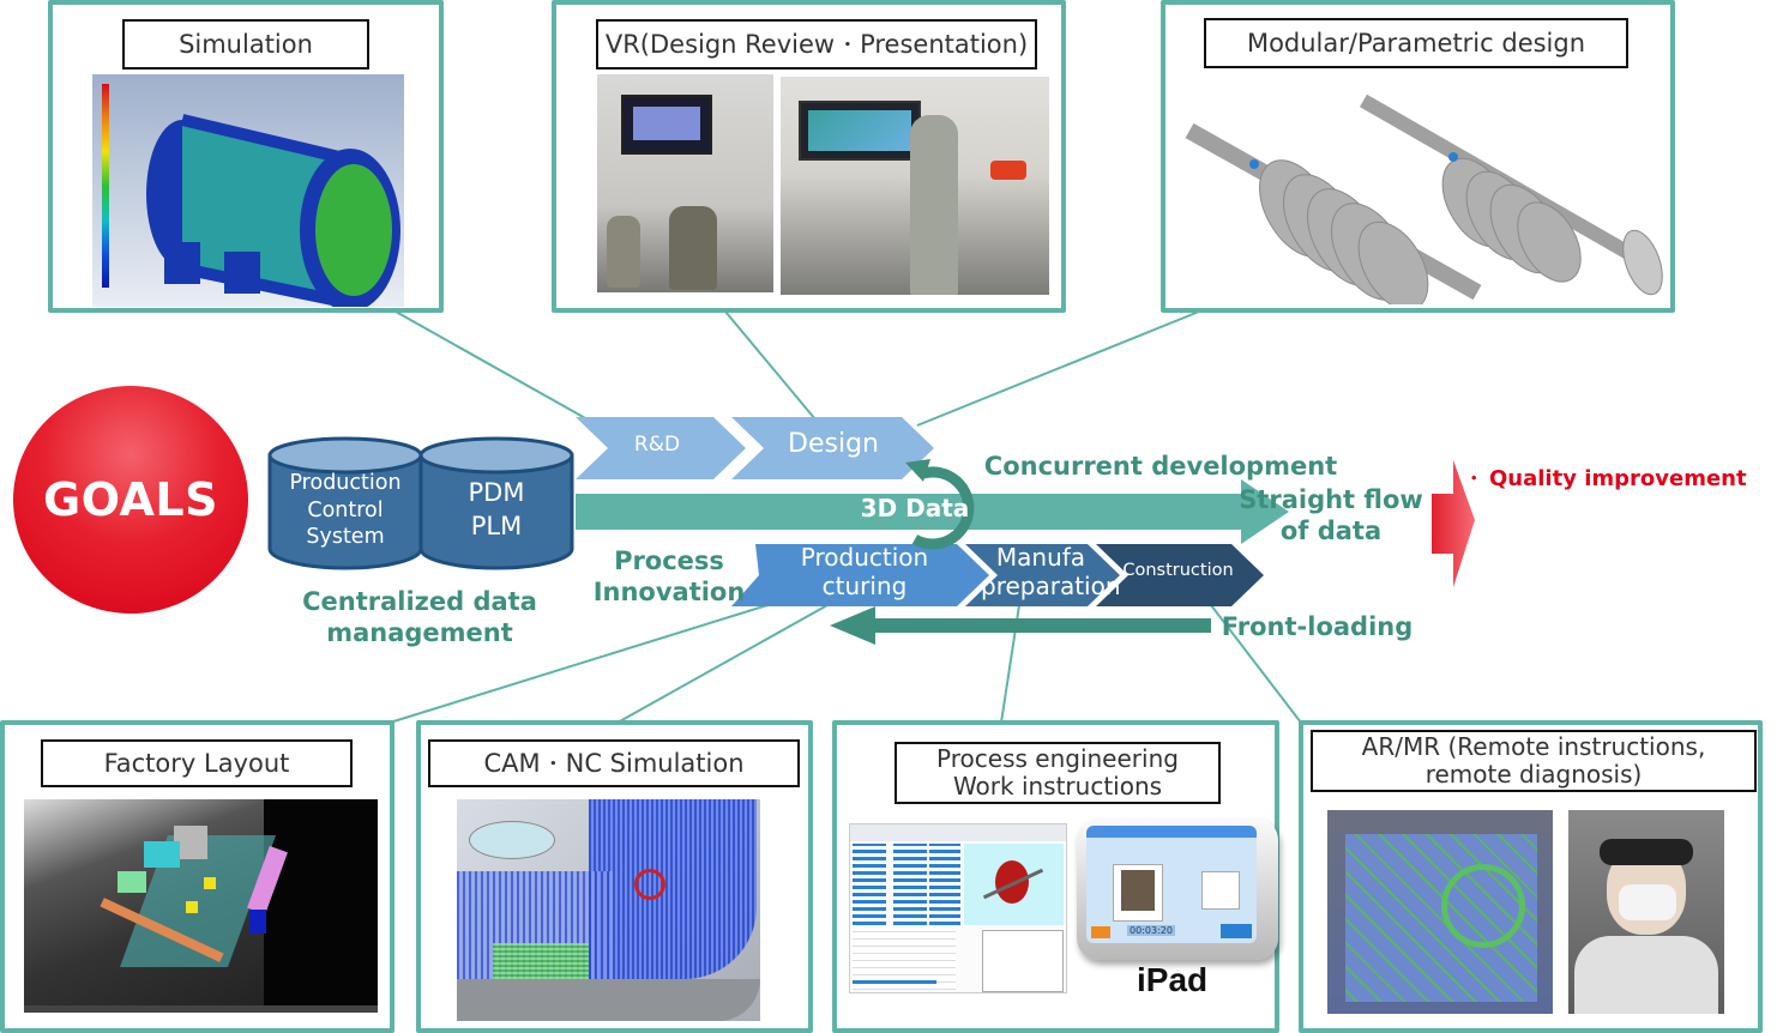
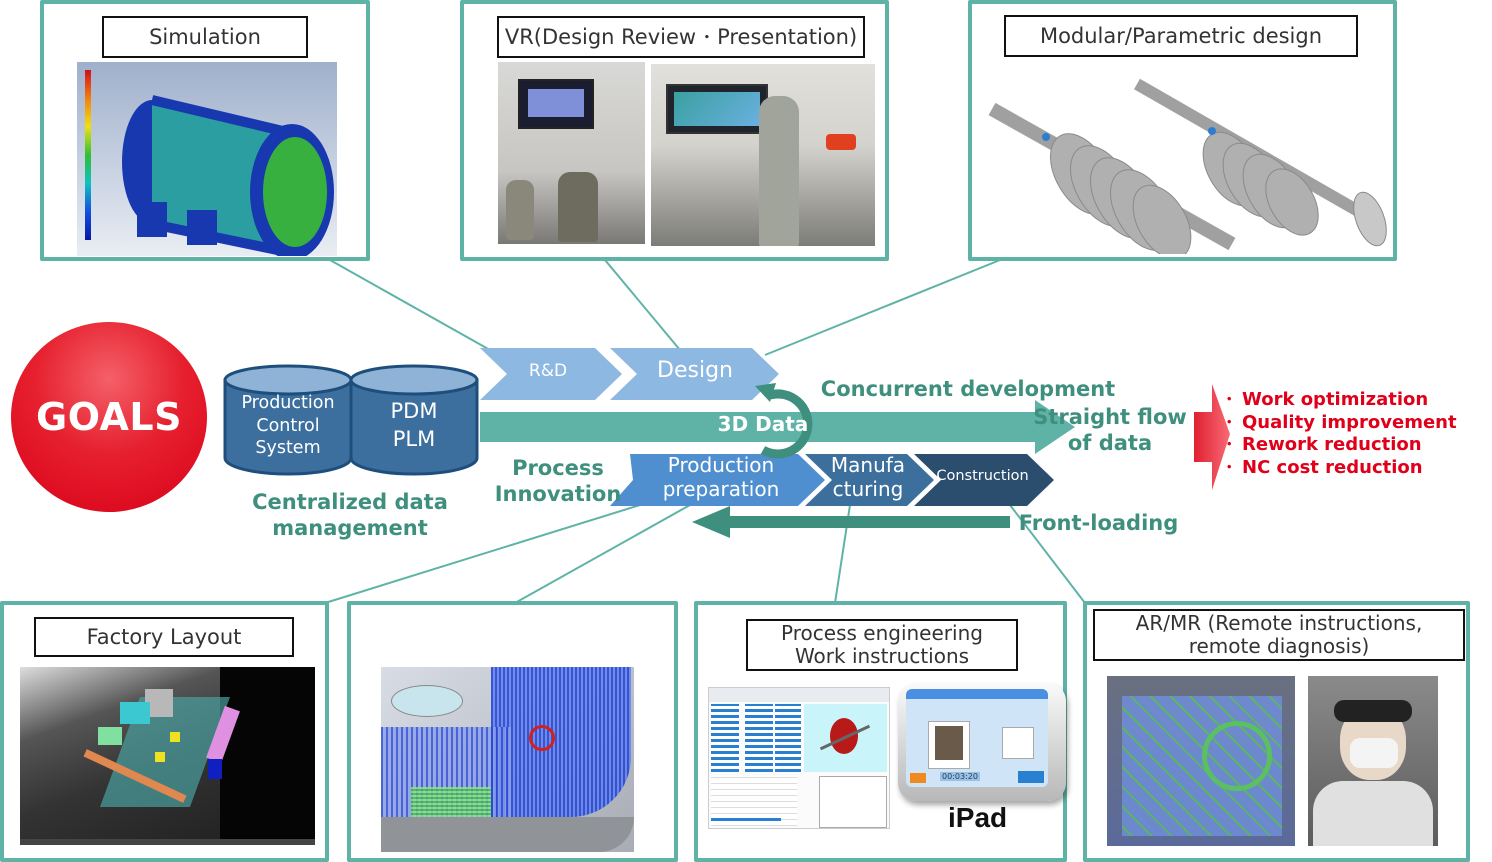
  Simulation
  VR(Design Review・Presentation)
  Modular/Parametric design
  GOALS
  Production
  Control
  System
  PDM
  PLM
  Centralized data
  management
  R&D
  Design
  3D Data
  Production
- cturing
+ preparation
  Manufa
- preparation
+ cturing
  Construction
  Concurrent development
  Straight flow
  of data
  Process
  Innovation
  Front-loading
+ Work optimization
  Quality improvement
+ Rework reduction
+ NC cost reduction
  Factory Layout
- CAM・NC Simulation
  Process engineering
  Work instructions
  00:03:20
  iPad
  AR/MR (Remote instructions,
  remote diagnosis)
